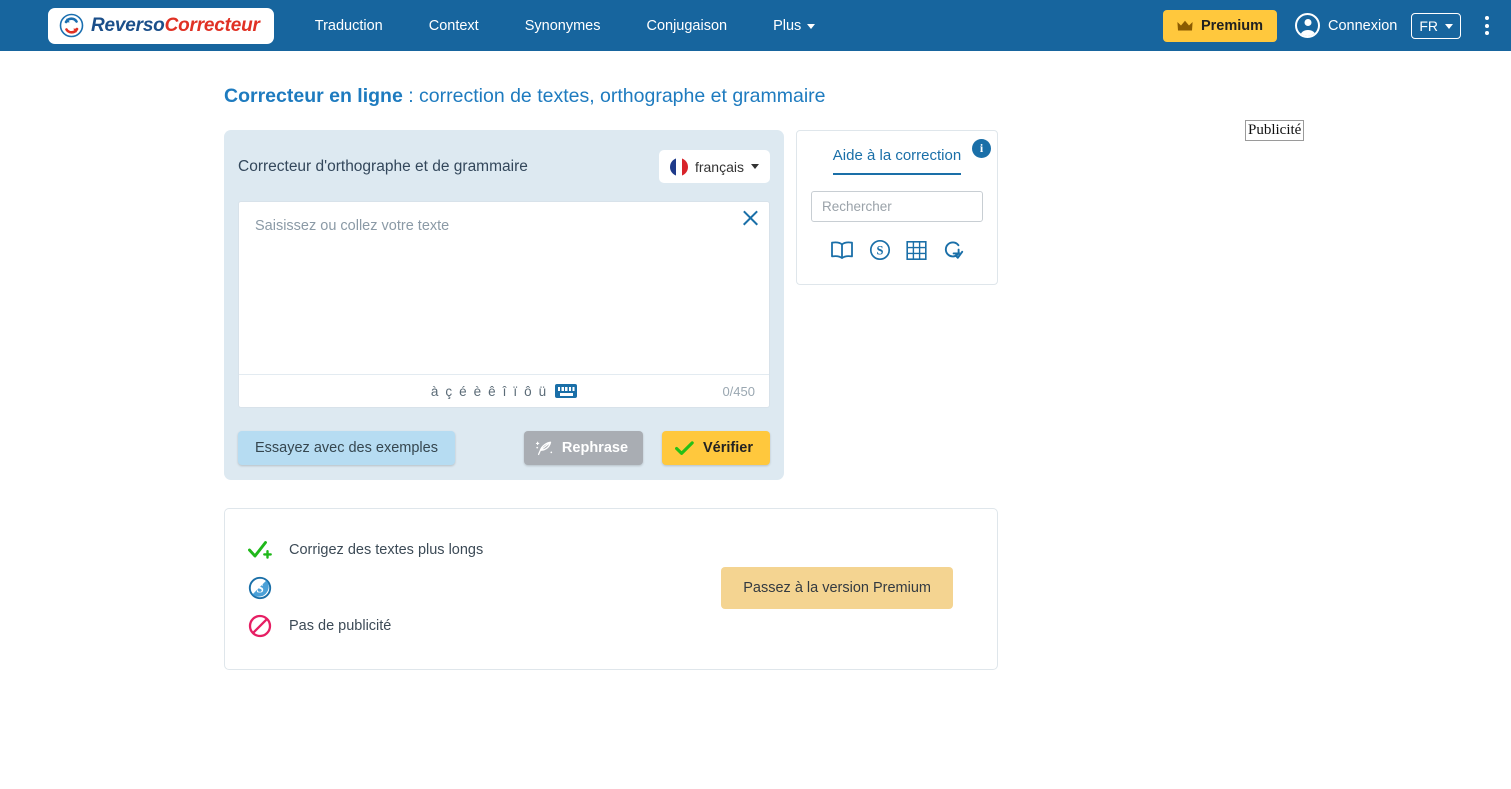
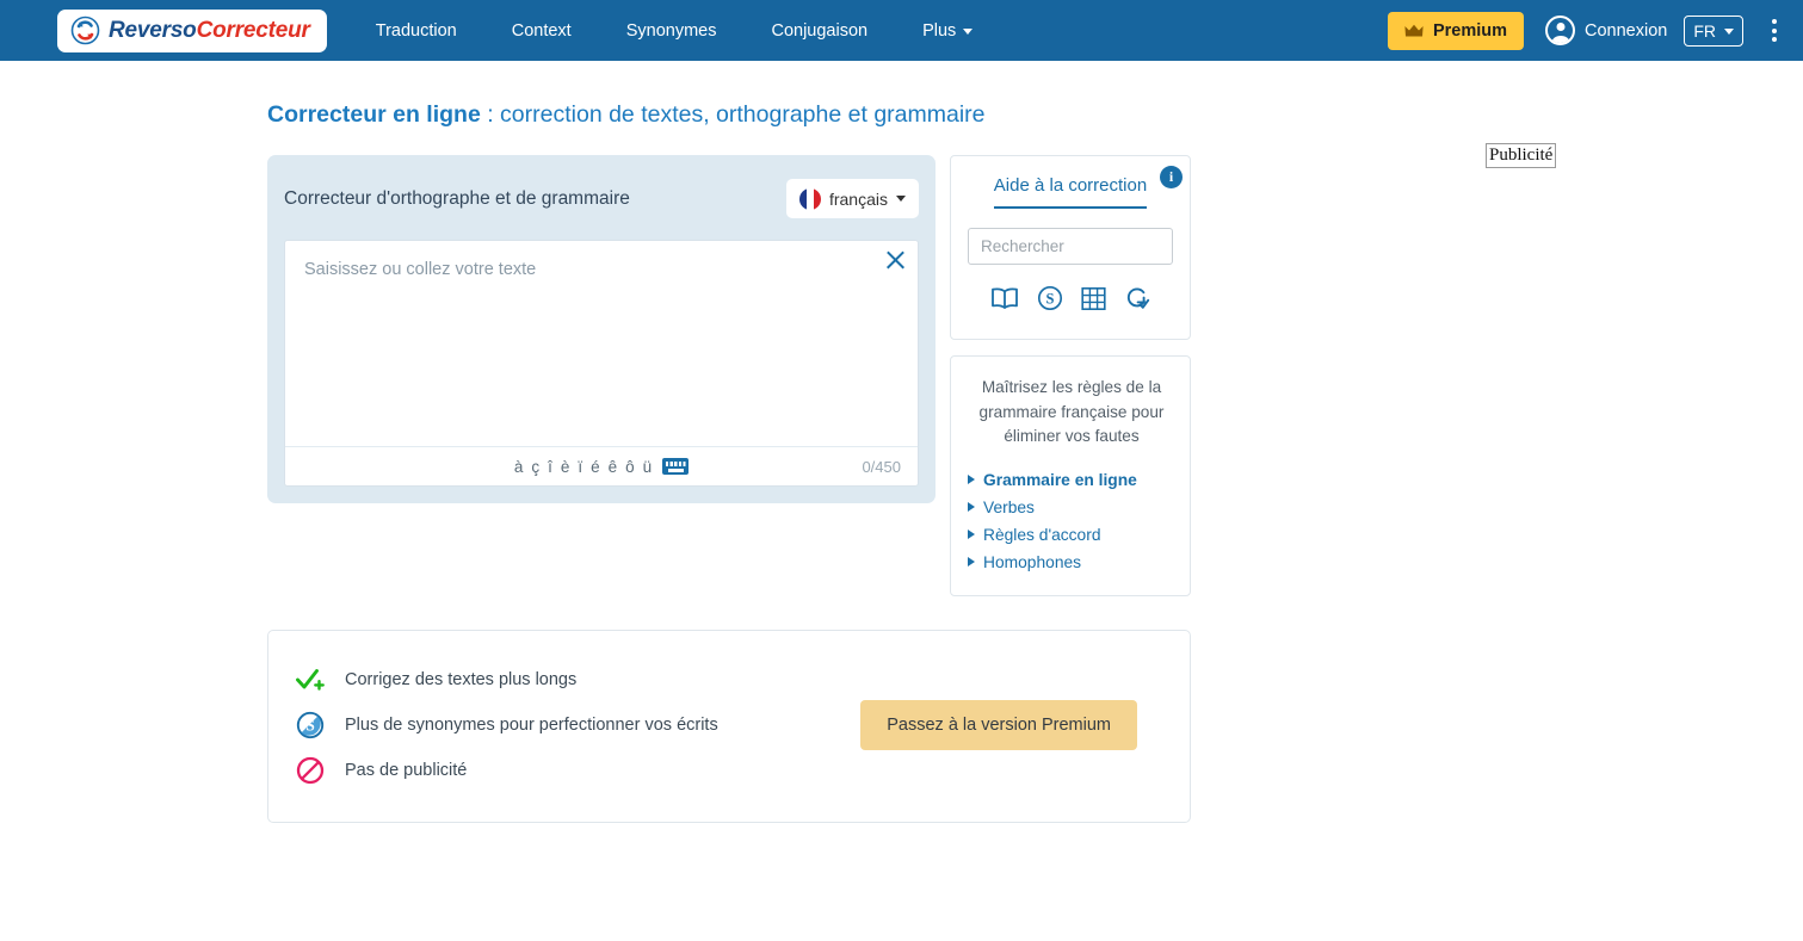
  ReversoCorrecteur
  Traduction
  Context
  Synonymes
  Conjugaison
  Plus
  Premium
  Connexion
  FR
  Correcteur en ligne : correction de textes, orthographe et grammaire
  Correcteur d'orthographe et de grammaire
  français
  Saisissez ou collez votre texte
  à
  ç
- é
+ î
  è
- ê
+ ï
- î
+ é
- ï
+ ê
  ô
  ü
  0/450
- Essayez avec des exemples
- Rephrase
- Vérifier
  i
  Aide à la correction Rechercher
  S
+ Maîtrisez les règles de la grammaire française pour éliminer vos fautes
+ Grammaire en ligne
+ Verbes
+ Règles d'accord
+ Homophones
  Corrigez des textes plus longs
  S
+ Plus de synonymes pour perfectionner vos écrits
  Pas de publicité
  Passez à la version Premium
  Publicité
